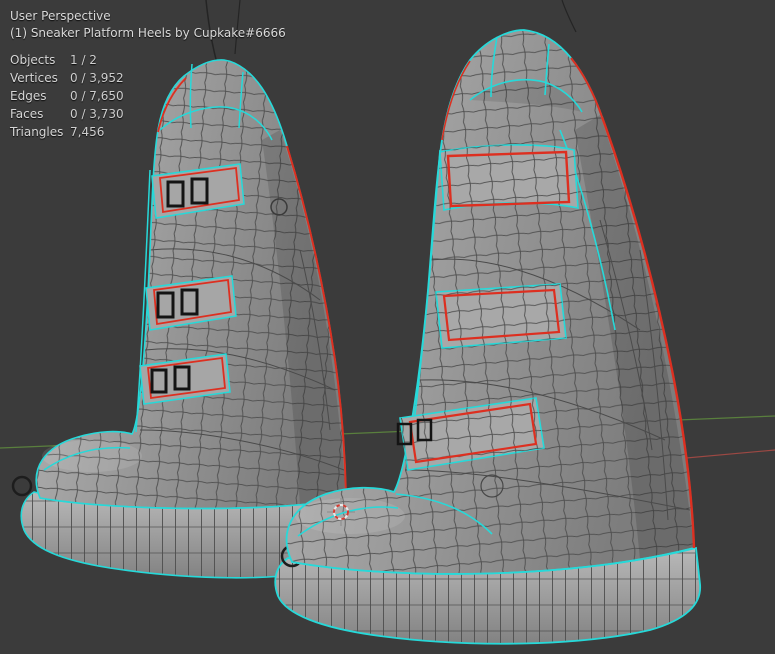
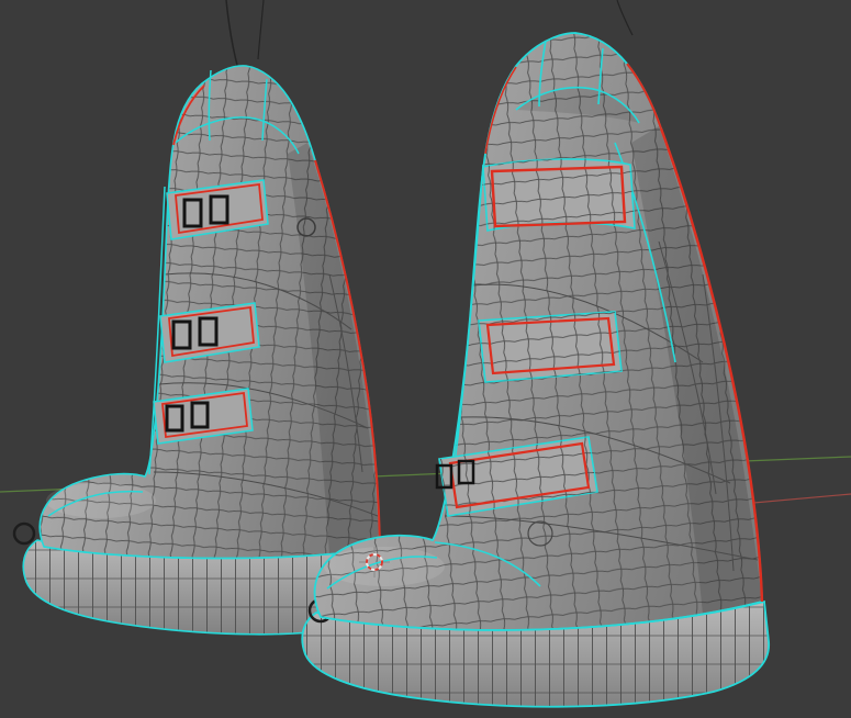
- User Perspective
- (1) Sneaker Platform Heels by Cupkake#6666
- Objects
- 1 / 2
- Vertices
- 0 / 3,952
- Edges
- 0 / 7,650
- Faces
- 0 / 3,730
- Triangles
- 7,456
